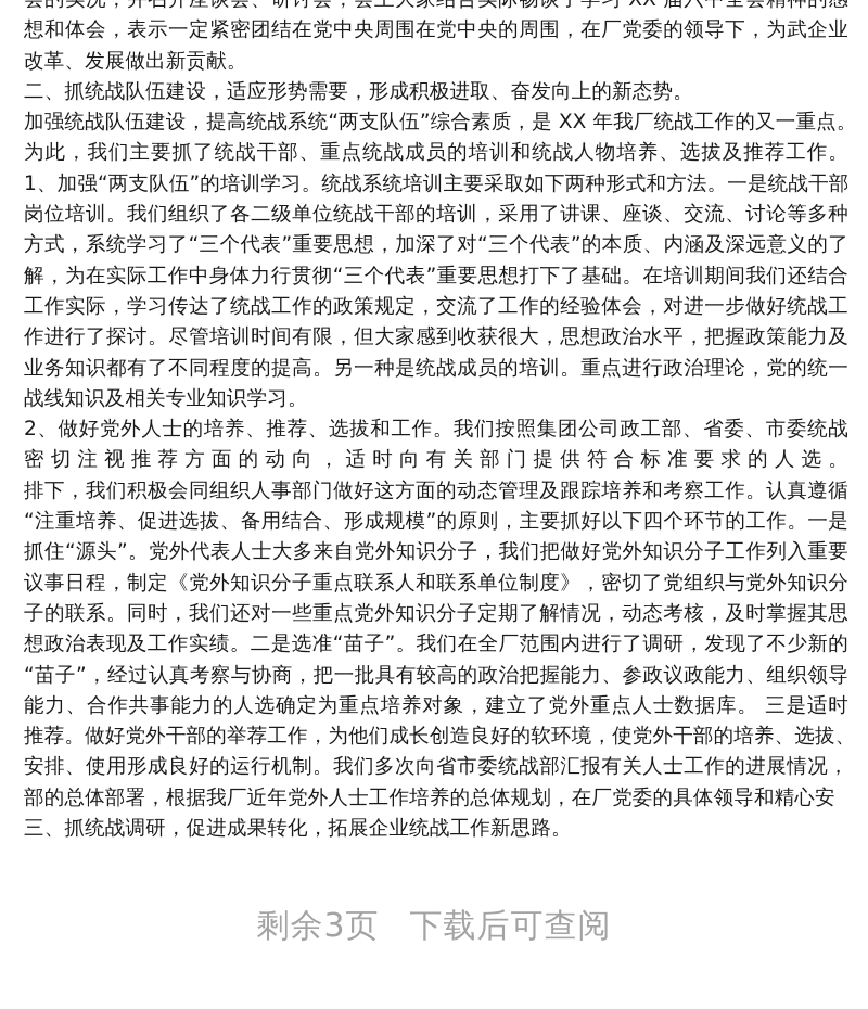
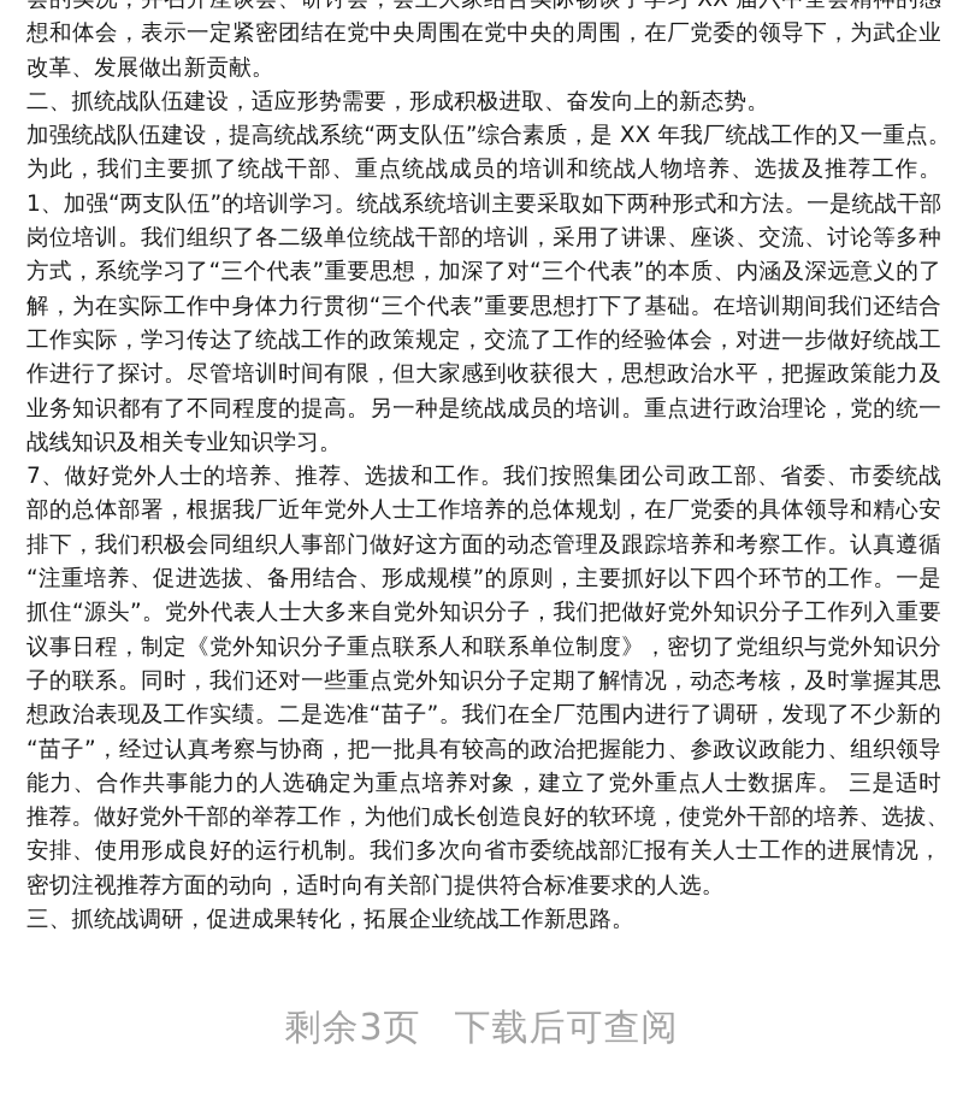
  想和体会，表示一定紧密团结在党中央周围在党中央的周围，在厂党委的领导下，为武企业
  改革、发展做出新贡献。
  二、抓统战队伍建设，适应形势需要，形成积极进取、奋发向上的新态势。
  加强统战队伍建设，提高统战系统“两支队伍”综合素质，是 XX 年我厂统战工作的又一重点。
  为此，我们主要抓了统战干部、重点统战成员的培训和统战人物培养、选拔及推荐工作。
  1、加强“两支队伍”的培训学习。统战系统培训主要采取如下两种形式和方法。一是统战干部
  岗位培训。我们组织了各二级单位统战干部的培训，采用了讲课、座谈、交流、讨论等多种
  方式，系统学习了“三个代表”重要思想，加深了对“三个代表”的本质、内涵及深远意义的了
  解，为在实际工作中身体力行贯彻“三个代表”重要思想打下了基础。在培训期间我们还结合
  工作实际，学习传达了统战工作的政策规定，交流了工作的经验体会，对进一步做好统战工
  作进行了探讨。尽管培训时间有限，但大家感到收获很大，思想政治水平，把握政策能力及
  业务知识都有了不同程度的提高。另一种是统战成员的培训。重点进行政治理论，党的统一
  战线知识及相关专业知识学习。
- 2、做好党外人士的培养、推荐、选拔和工作。我们按照集团公司政工部、省委、市委统战
+ 7、做好党外人士的培养、推荐、选拔和工作。我们按照集团公司政工部、省委、市委统战
- 密切注视推荐方面的动向，适时向有关部门提供符合标准要求的人选。
+ 部的总体部署，根据我厂近年党外人士工作培养的总体规划，在厂党委的具体领导和精心安
  排下，我们积极会同组织人事部门做好这方面的动态管理及跟踪培养和考察工作。认真遵循
  “注重培养、促进选拔、备用结合、形成规模”的原则，主要抓好以下四个环节的工作。一是
  抓住“源头”。党外代表人士大多来自党外知识分子，我们把做好党外知识分子工作列入重要
  议事日程，制定《党外知识分子重点联系人和联系单位制度》，密切了党组织与党外知识分
  子的联系。同时，我们还对一些重点党外知识分子定期了解情况，动态考核，及时掌握其思
  想政治表现及工作实绩。二是选准“苗子”。我们在全厂范围内进行了调研，发现了不少新的
  “苗子”，经过认真考察与协商，把一批具有较高的政治把握能力、参政议政能力、组织领导
  能力、合作共事能力的人选确定为重点培养对象，建立了党外重点人士数据库。 三是适时
  推荐。做好党外干部的举荐工作，为他们成长创造良好的软环境，使党外干部的培养、选拔、
  安排、使用形成良好的运行机制。我们多次向省市委统战部汇报有关人士工作的进展情况，
- 部的总体部署，根据我厂近年党外人士工作培养的总体规划，在厂党委的具体领导和精心安
+ 密切注视推荐方面的动向，适时向有关部门提供符合标准要求的人选。
  三、抓统战调研，促进成果转化，拓展企业统战工作新思路。
  剩余3页 下载后可查阅
